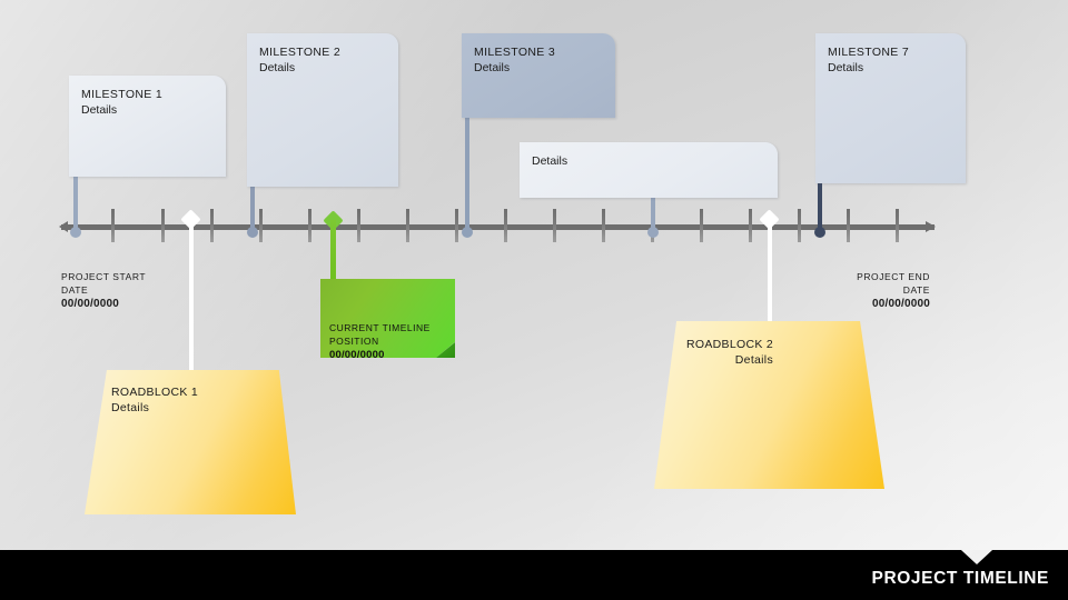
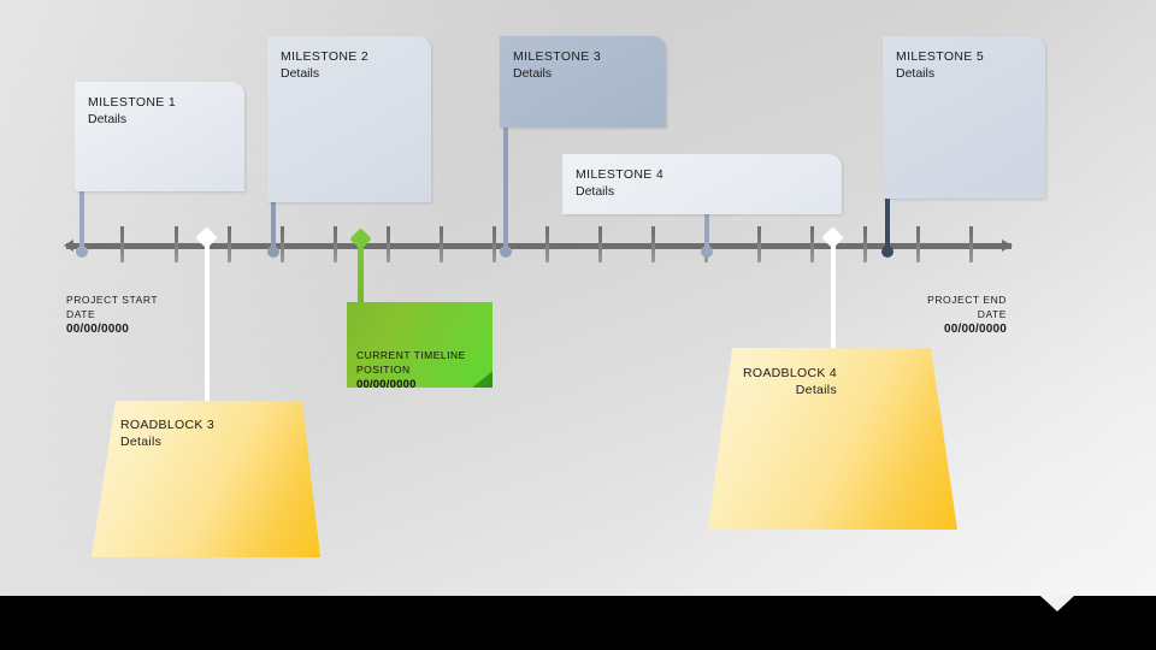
  MILESTONE 1
  Details
  MILESTONE 2
  Details
  MILESTONE 3
  Details
+ MILESTONE 4
  Details
- MILESTONE 7
+ MILESTONE 5
  Details
  PROJECT START
  DATE
  00/00/0000
  PROJECT END
  DATE
  00/00/0000
- ROADBLOCK 1
+ ROADBLOCK 3
  Details
- ROADBLOCK 2
+ ROADBLOCK 4
  Details
  CURRENT TIMELINE
  POSITION
  00/00/0000
- PROJECT TIMELINE
